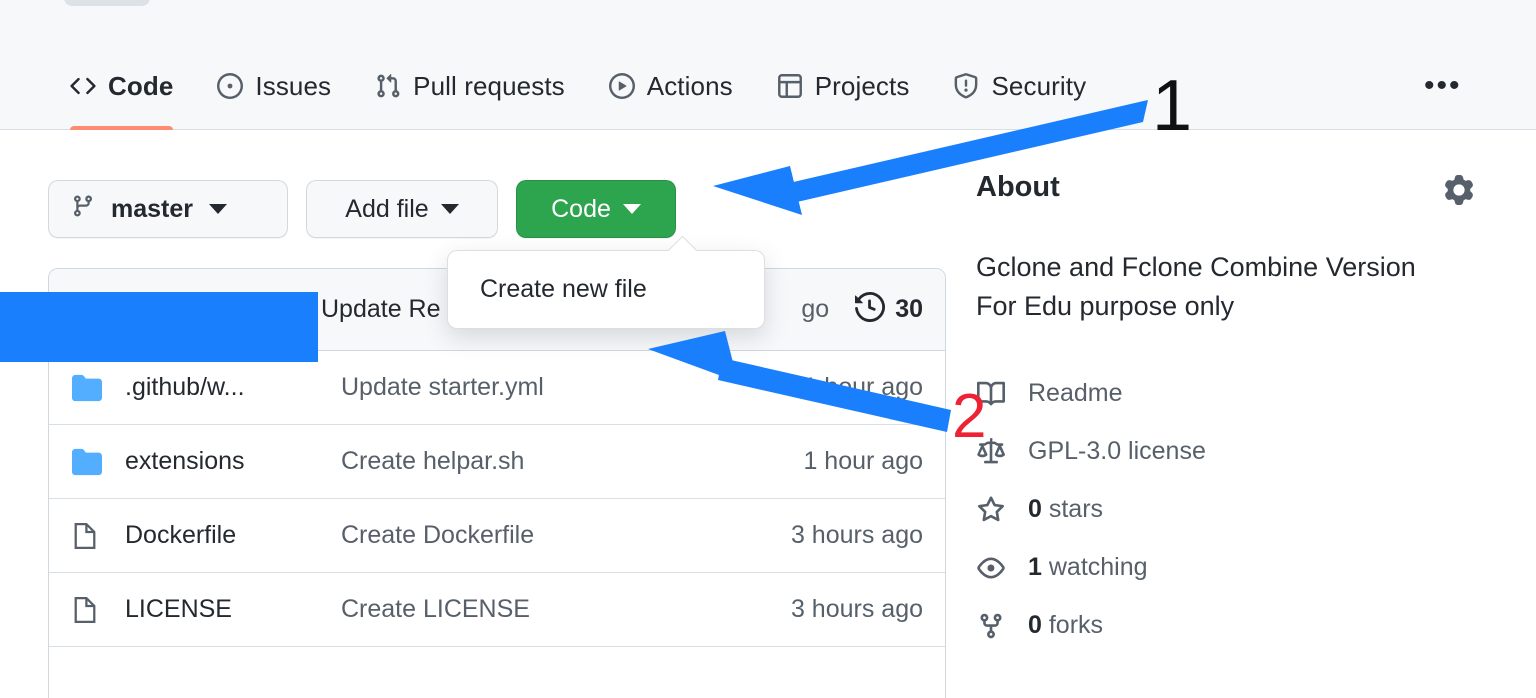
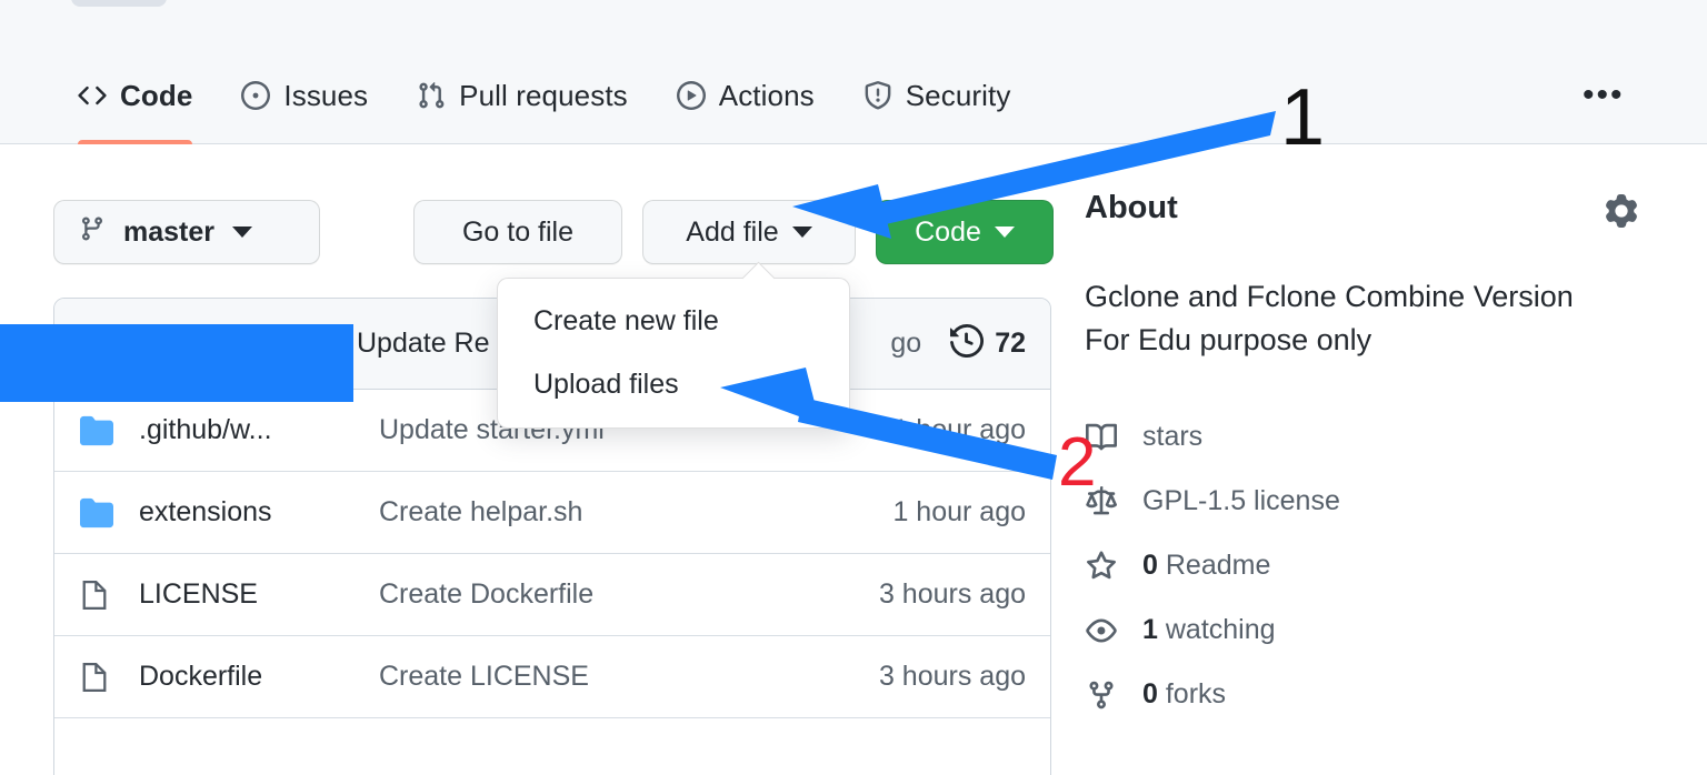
  Code
  Issues
  Pull requests
  Actions
- Projects
  Security
  •••
  master
+ Go to file
  Add file
  Code
  Update Re
  go
- 30
+ 72
  .github/w...
  Update starter.yml
  extensions
  Create helpar.sh
  1 hour ago
- Dockerfile
+ LICENSE
  Create Dockerfile
  3 hours ago
- LICENSE
+ Dockerfile
  Create LICENSE
  3 hours ago
  Create new file
+ Upload files
  About
  Gclone and Fclone Combine Version For Edu purpose only
- Readme
+ stars
- GPL-3.0 license
+ GPL-1.5 license
- 0 stars
+ 0 Readme
  1 watching
  0 forks
  1
  2
